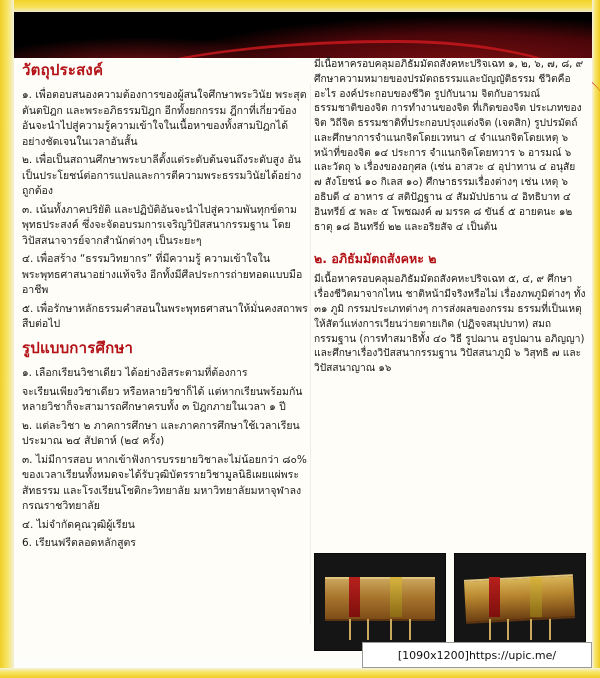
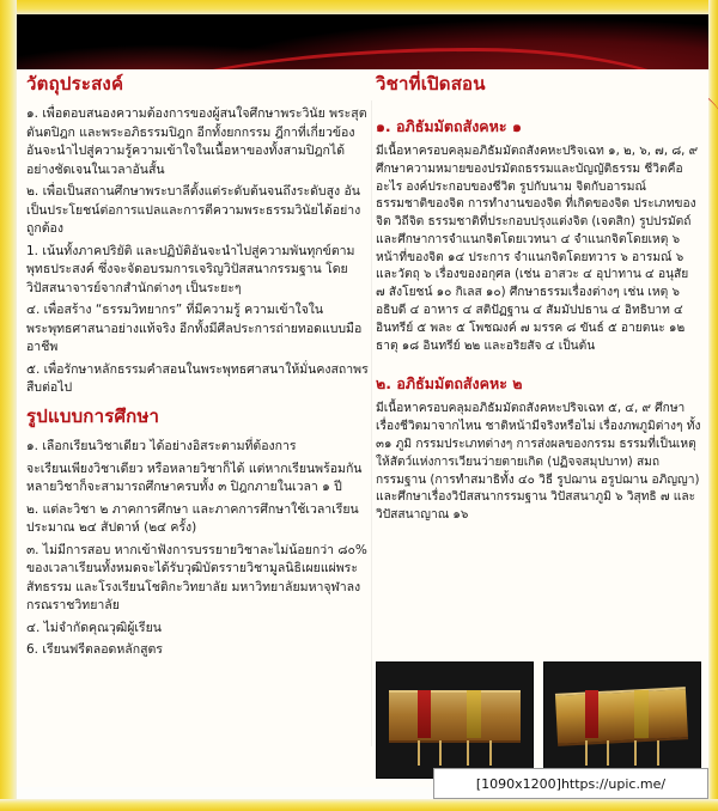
  วัตถุประสงค์
  ๑. เพื่อตอบสนองความต้องการของผู้สนใจศึกษาพระวินัย พระสุตตันตปิฎก และพระอภิธรรมปิฎก อีกทั้งยกกรรม ฎีกาที่เกี่ยวข้อง อันจะนำไปสู่ความรู้ความเข้าใจในเนื้อหาของทั้งสามปิฎกได้อย่างชัดเจนในเวลาอันสั้น
  ๒. เพื่อเป็นสถานศึกษาพระบาลีตั้งแต่ระดับต้นจนถึงระดับสูง อันเป็นประโยชน์ต่อการแปลและการตีความพระธรรมวินัยได้อย่างถูกต้อง
- ๓. เน้นทั้งภาคปริยัติ และปฏิบัติอันจะนำไปสู่ความพันทุกข์ตามพุทธประสงค์ ซึ่งจะจัดอบรมการเจริญวิปัสสนากรรมฐาน โดยวิปัสสนาจารย์จากสำนักต่างๆ เป็นระยะๆ
+ 1. เน้นทั้งภาคปริยัติ และปฏิบัติอันจะนำไปสู่ความพันทุกข์ตามพุทธประสงค์ ซึ่งจะจัดอบรมการเจริญวิปัสสนากรรมฐาน โดยวิปัสสนาจารย์จากสำนักต่างๆ เป็นระยะๆ
  ๔. เพื่อสร้าง “ธรรมวิทยากร” ที่มีความรู้ ความเข้าใจในพระพุทธศาสนาอย่างแท้จริง อีกทั้งมีศีลประการถ่ายทอดแบบมืออาชีพ
  ๕. เพื่อรักษาหลักธรรมคำสอนในพระพุทธศาสนาให้มั่นคงสถาพรสืบต่อไป
  รูปแบบการศึกษา
  ๑. เลือกเรียนวิชาเดียว ได้อย่างอิสระตามที่ต้องการ
  จะเรียนเพียงวิชาเดียว หรือหลายวิชาก็ได้ แต่หากเรียนพร้อมกันหลายวิชาก็จะสามารถศึกษาครบทั้ง ๓ ปิฎกภายในเวลา ๑ ปี
  ๒. แต่ละวิชา ๒ ภาคการศึกษา และภาคการศึกษาใช้เวลาเรียนประมาณ ๒๔ สัปดาห์ (๒๔ ครั้ง)
  ๓. ไม่มีการสอบ หากเข้าฟังการบรรยายวิชาละไม่น้อยกว่า ๘๐% ของเวลาเรียนทั้งหมดจะได้รับวุฒิบัตรรายวิชามูลนิธิเผยแผ่พระสัทธรรม และโรงเรียนโชติกะวิทยาลัย มหาวิทยาลัยมหาจุฬาลงกรณราชวิทยาลัย
  ๔. ไม่จำกัดคุณวุฒิผู้เรียน
  6. เรียนฟรีตลอดหลักสูตร
+ วิชาที่เปิดสอน
+ ๑. อภิธัมมัตถสังคหะ ๑
  มีเนื้อหาครอบคลุมอภิธัมมัตถสังคหะปริจเฉท ๑, ๒, ๖, ๗, ๘, ๙ ศึกษาความหมายของปรมัตถธรรมและบัญญัติธรรม ชีวิตคืออะไร องค์ประกอบของชีวิต รูปกับนาม จิตกับอารมณ์ ธรรมชาติของจิต การทำงานของจิต ที่เกิดของจิต ประเภทของจิต วิถีจิต ธรรมชาติที่ประกอบปรุงแต่งจิต (เจตสิก) รูปปรมัตถ์ และศึกษาการจำแนกจิตโดยเวทนา ๔ จำแนกจิตโดยเหตุ ๖ หน้าที่ของจิต ๑๔ ประการ จำแนกจิตโดยทวาร ๖ อารมณ์ ๖ และวัตถุ ๖ เรื่องของอกุศล (เช่น อาสวะ ๔ อุปาทาน ๔ อนุสัย ๗ สังโยชน์ ๑๐ กิเลส ๑๐) ศึกษาธรรมเรื่องต่างๆ เช่น เหตุ ๖ อธิบดี ๔ อาหาร ๔ สติปัฏฐาน ๔ สัมมัปปธาน ๔ อิทธิบาท ๔ อินทรีย์ ๕ พละ ๕ โพชฌงค์ ๗ มรรค ๘ ขันธ์ ๕ อายตนะ ๑๒ ธาตุ ๑๘ อินทรีย์ ๒๒ และอริยสัจ ๔ เป็นต้น
  ๒. อภิธัมมัตถสังคหะ ๒
  มีเนื้อหาครอบคลุมอภิธัมมัตถสังคหะปริจเฉท ๕, ๔, ๙ ศึกษาเรื่องชีวิตมาจากไหน ชาติหน้ามีจริงหรือไม่ เรื่องภพภูมิต่างๆ ทั้ง ๓๑ ภูมิ กรรมประเภทต่างๆ การส่งผลของกรรม ธรรมที่เป็นเหตุให้สัตว์แห่งการเวียนว่ายตายเกิด (ปฏิจจสมุปบาท) สมถกรรมฐาน (การทำสมาธิทั้ง ๔๐ วิธี รูปฌาน อรูปฌาน อภิญญา) และศึกษาเรื่องวิปัสสนากรรมฐาน วิปัสสนาภูมิ ๖ วิสุทธิ ๗ และวิปัสสนาญาณ ๑๖
  [1090x1200]
  https://upic.me/
